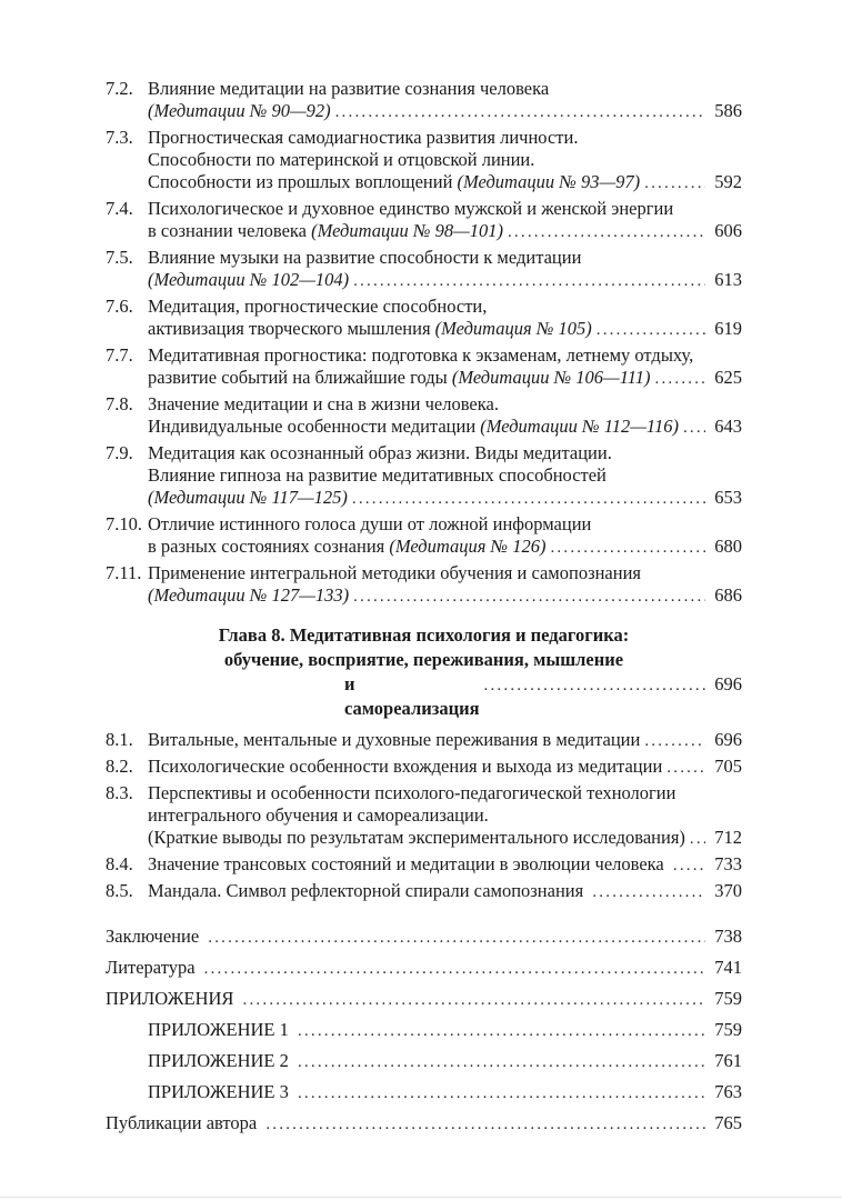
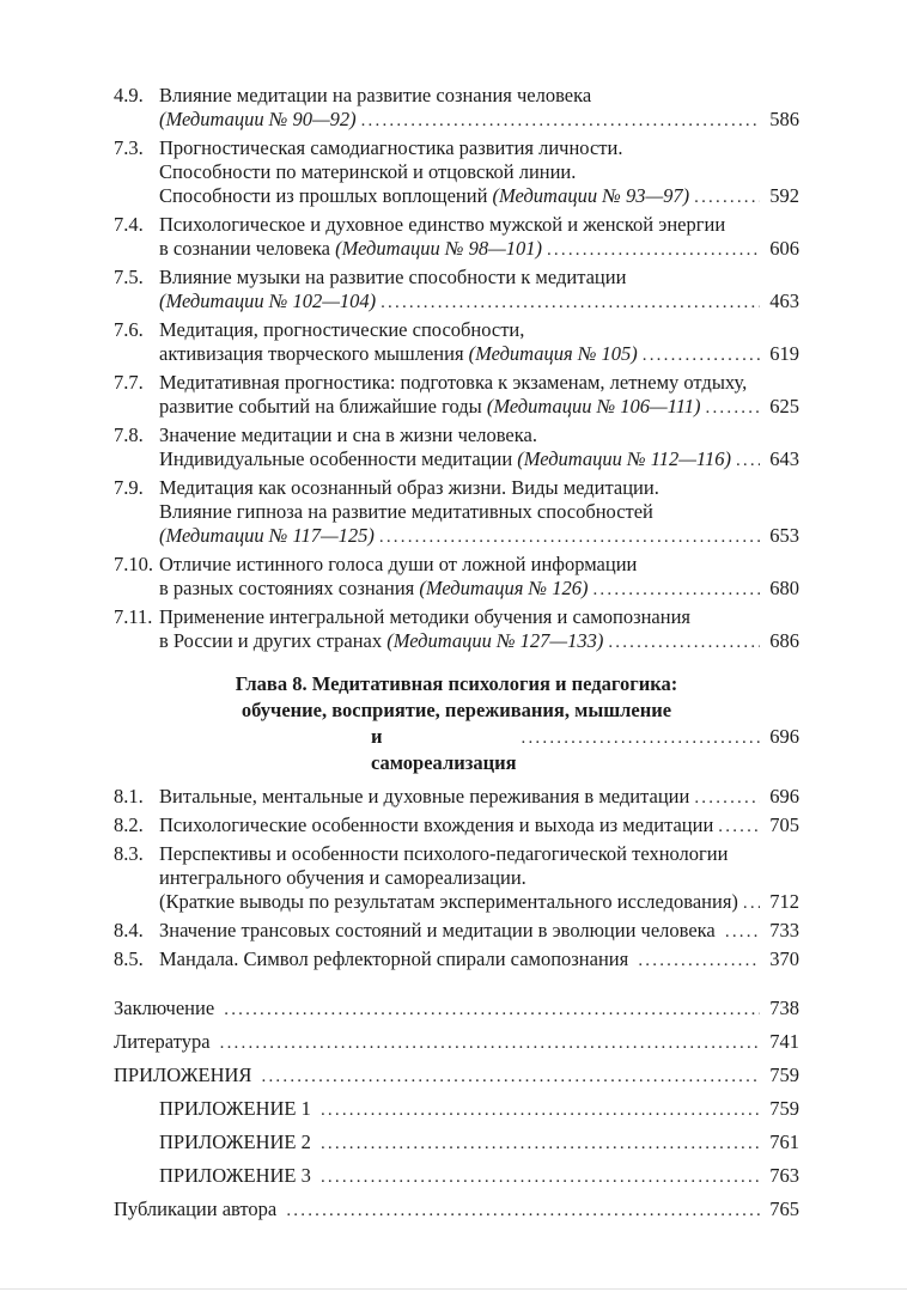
- 7.2.
+ 4.9.
  Влияние медитации на развитие сознания человека
  (Медитации № 90—92)
  586
  7.3.
  Прогностическая самодиагностика развития личности.
  Способности по материнской и отцовской линии.
  Способности из прошлых воплощений
  (Медитации № 93—97)
  592
  7.4.
  Психологическое и духовное единство мужской и женской энергии
  в сознании человека
  (Медитации № 98—101)
  606
  7.5.
  Влияние музыки на развитие способности к медитации
  (Медитации № 102—104)
- 613
+ 463
  7.6.
  Медитация, прогностические способности,
  активизация творческого мышления
  (Медитация № 105)
  619
  7.7.
  Медитативная прогностика: подготовка к экзаменам, летнему отдыху,
  развитие событий на ближайшие годы
  (Медитации № 106—111)
  625
  7.8.
  Значение медитации и сна в жизни человека.
  Индивидуальные особенности медитации
  (Медитации № 112—116)
  643
  7.9.
  Медитация как осознанный образ жизни. Виды медитации.
  Влияние гипноза на развитие медитативных способностей
  (Медитации № 117—125)
  653
  7.10.
  Отличие истинного голоса души от ложной информации
  в разных состояниях сознания
  (Медитация № 126)
  680
  7.11.
  Применение интегральной методики обучения и самопознания
+ в России и других странах
  (Медитации № 127—133)
  686
  Глава 8. Медитативная психология и педагогика:
  обучение, восприятие, переживания, мышление
  и самореализация
  696
  8.1.
  Витальные, ментальные и духовные переживания в медитации
  696
  8.2.
  Психологические особенности вхождения и выхода из медитации
  705
  8.3.
  Перспективы и особенности психолого-педагогической технологии
  интегрального обучения и самореализации.
  (Краткие выводы по результатам экспериментального исследования)
  712
  8.4.
  Значение трансовых состояний и медитации в эволюции человека
  733
  8.5.
  Мандала. Символ рефлекторной спирали самопознания
  370
  Заключение
  738
  Литература
  741
  ПРИЛОЖЕНИЯ
  759
  ПРИЛОЖЕНИЕ 1
  759
  ПРИЛОЖЕНИЕ 2
  761
  ПРИЛОЖЕНИЕ 3
  763
  Публикации автора
  765
